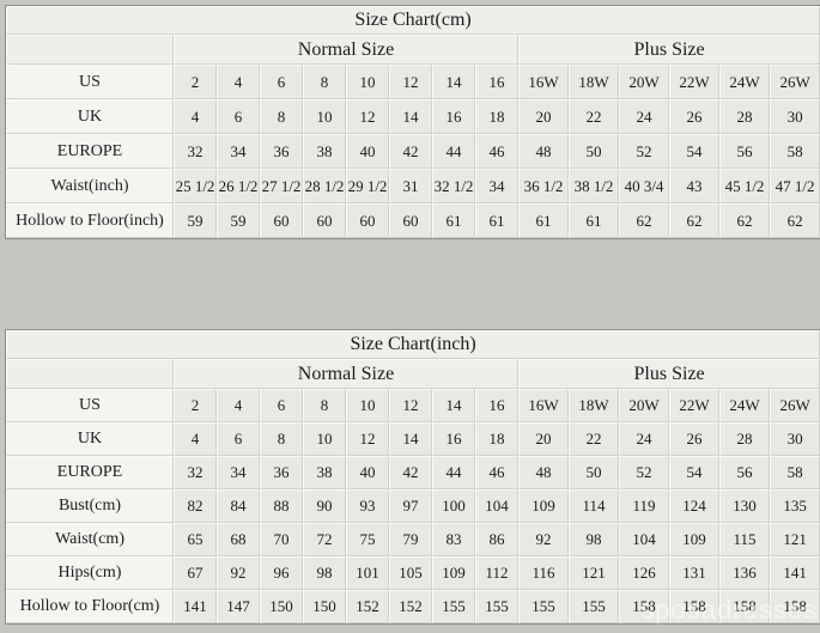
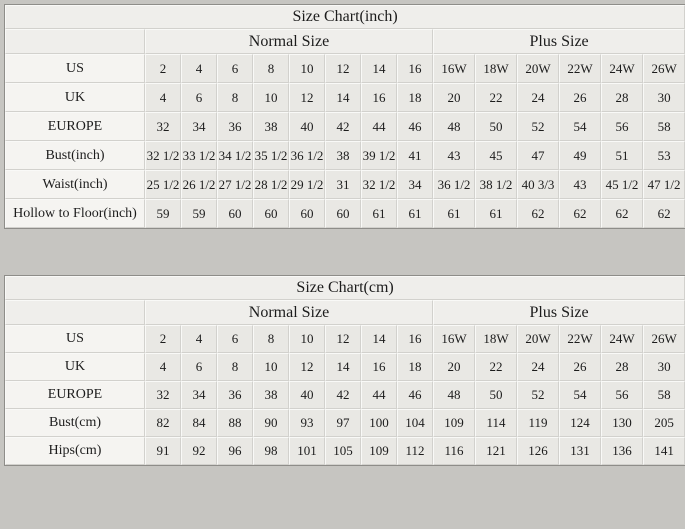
- Size Chart(cm)
+ Size Chart(inch)
  	Normal Size	Plus Size
  US	2	4	6	8	10	12	14	16	16W	18W	20W	22W	24W	26W
  UK	4	6	8	10	12	14	16	18	20	22	24	26	28	30
  EUROPE	32	34	36	38	40	42	44	46	48	50	52	54	56	58
+ Bust(inch)	32 1/2	33 1/2	34 1/2	35 1/2	36 1/2	38	39 1/2	41	43	45	47	49	51	53
- Waist(inch)	25 1/2	26 1/2	27 1/2	28 1/2	29 1/2	31	32 1/2	34	36 1/2	38 1/2	40 3/4	43	45 1/2	47 1/2
+ Waist(inch)	25 1/2	26 1/2	27 1/2	28 1/2	29 1/2	31	32 1/2	34	36 1/2	38 1/2	40 3/3	43	45 1/2	47 1/2
  Hollow to Floor(inch)	59	59	60	60	60	60	61	61	61	61	62	62	62	62
- Size Chart(inch)
+ Size Chart(cm)
  	Normal Size	Plus Size
  US	2	4	6	8	10	12	14	16	16W	18W	20W	22W	24W	26W
  UK	4	6	8	10	12	14	16	18	20	22	24	26	28	30
  EUROPE	32	34	36	38	40	42	44	46	48	50	52	54	56	58
- Bust(cm)	82	84	88	90	93	97	100	104	109	114	119	124	130	135
+ Bust(cm)	82	84	88	90	93	97	100	104	109	114	119	124	130	205
- Waist(cm)	65	68	70	72	75	79	83	86	92	98	104	109	115	121
- Hips(cm)	67	92	96	98	101	105	109	112	116	121	126	131	136	141
+ Hips(cm)	91	92	96	98	101	105	109	112	116	121	126	131	136	141
- Hollow to Floor(cm)	141	147	150	150	152	152	155	155	155	155	158	158	158	158
- sposadresses
